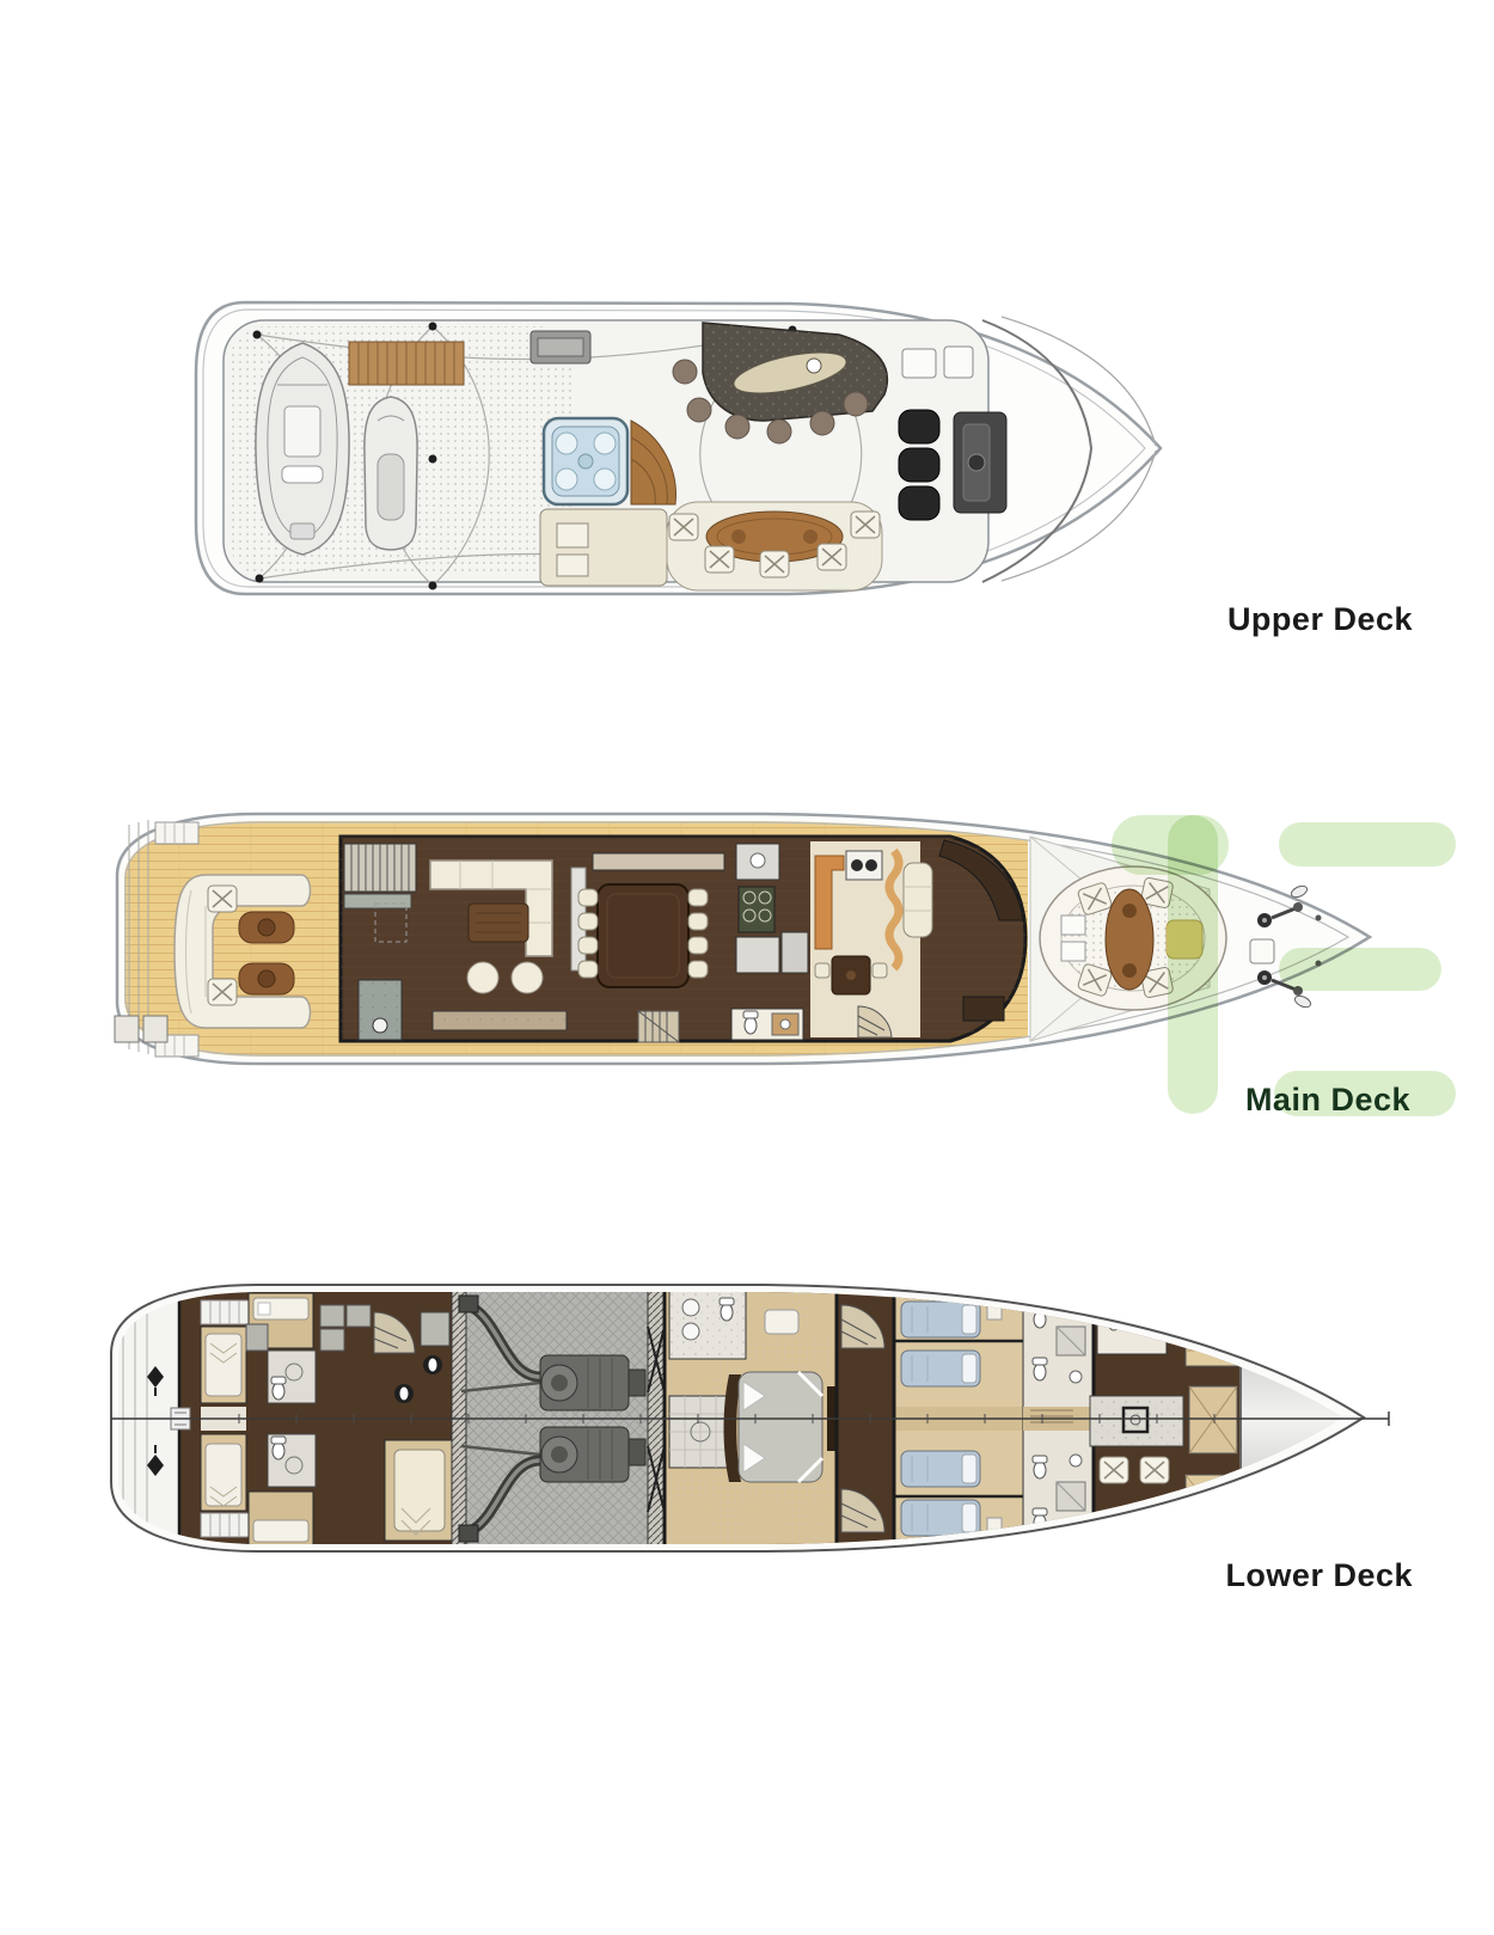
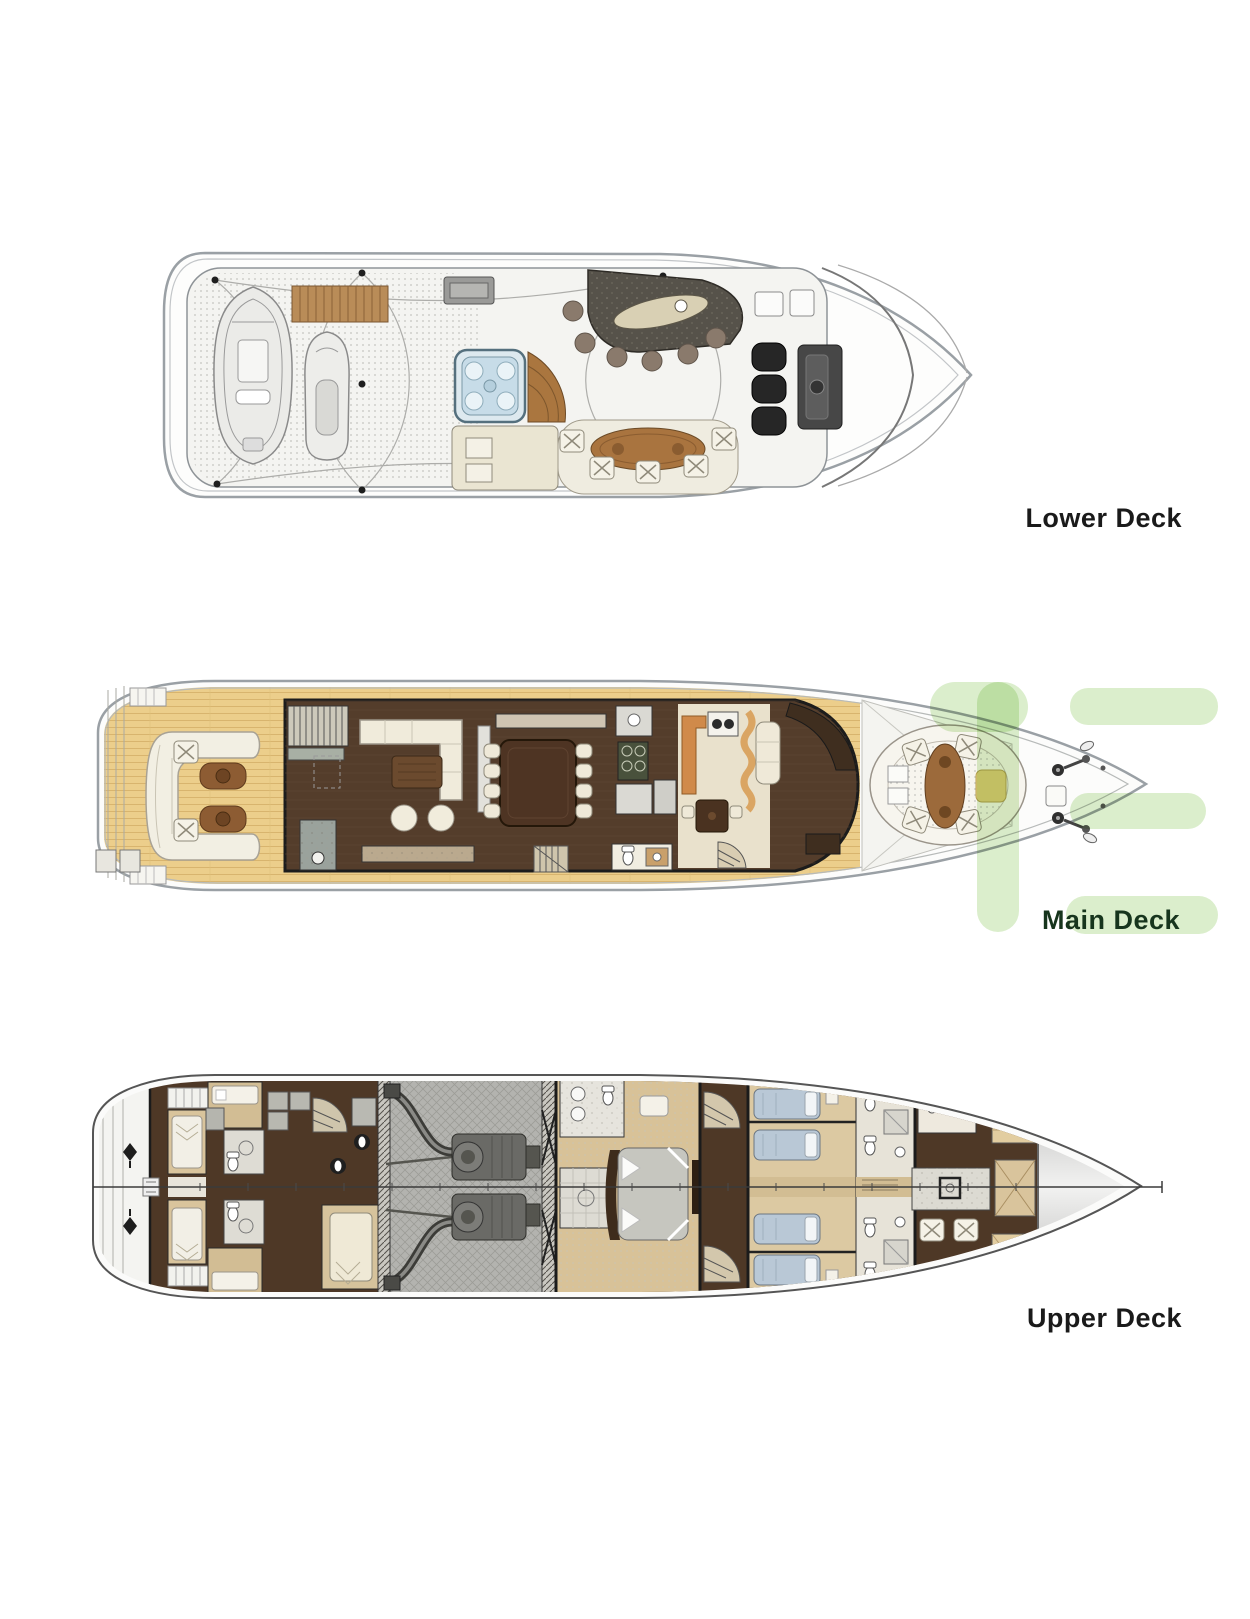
- Upper Deck
+ Lower Deck
  Main Deck
- Lower Deck
+ Upper Deck
